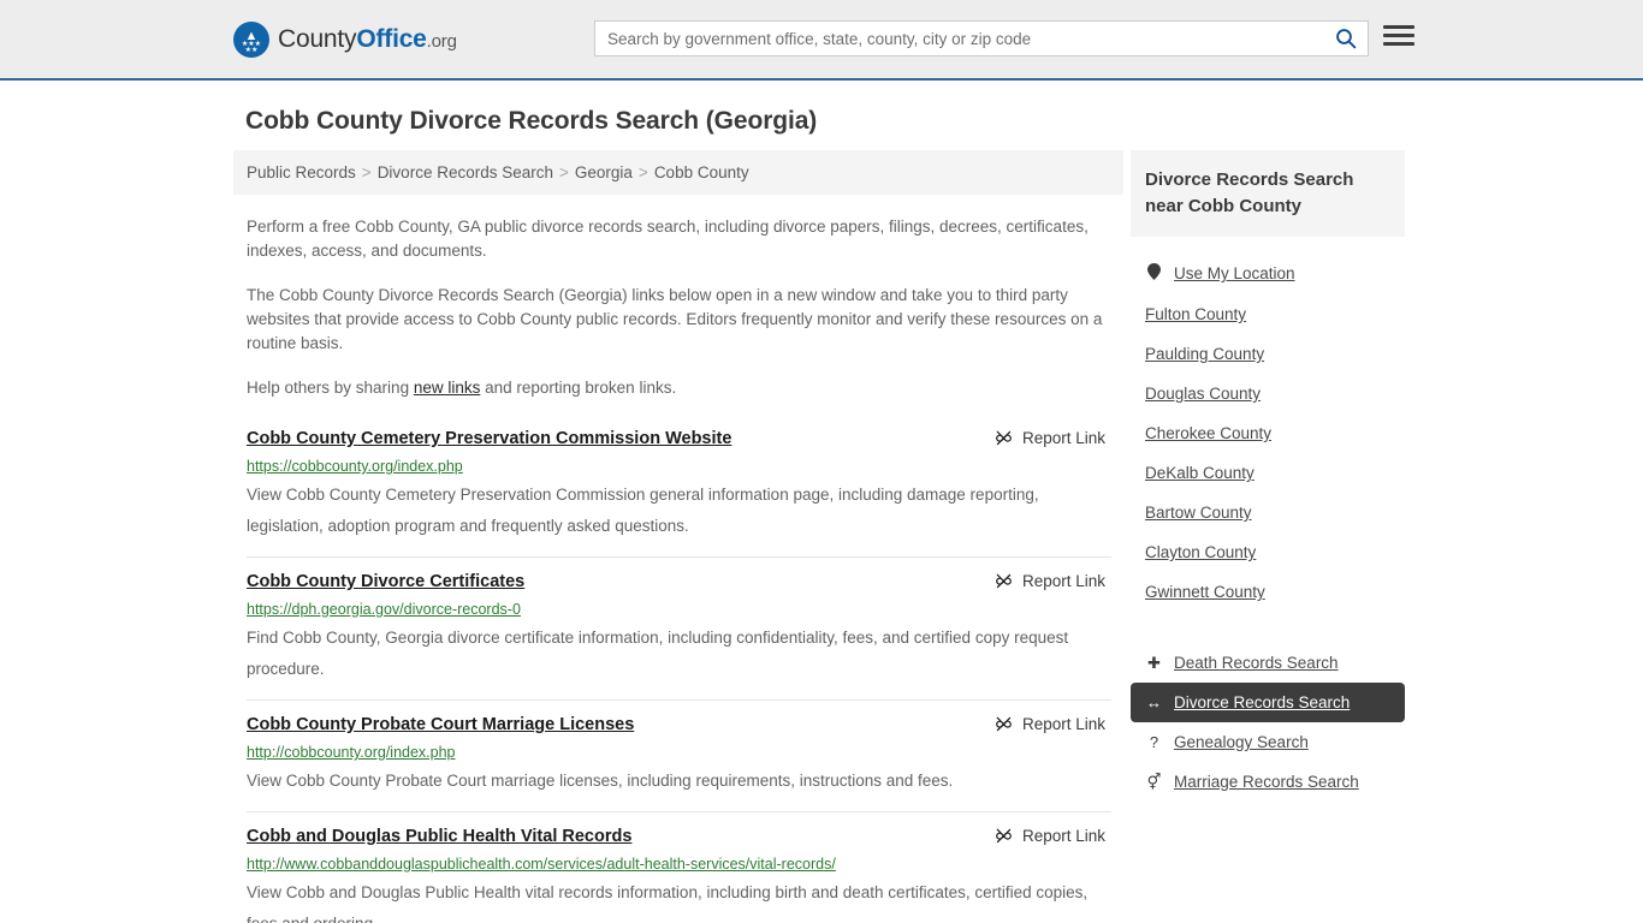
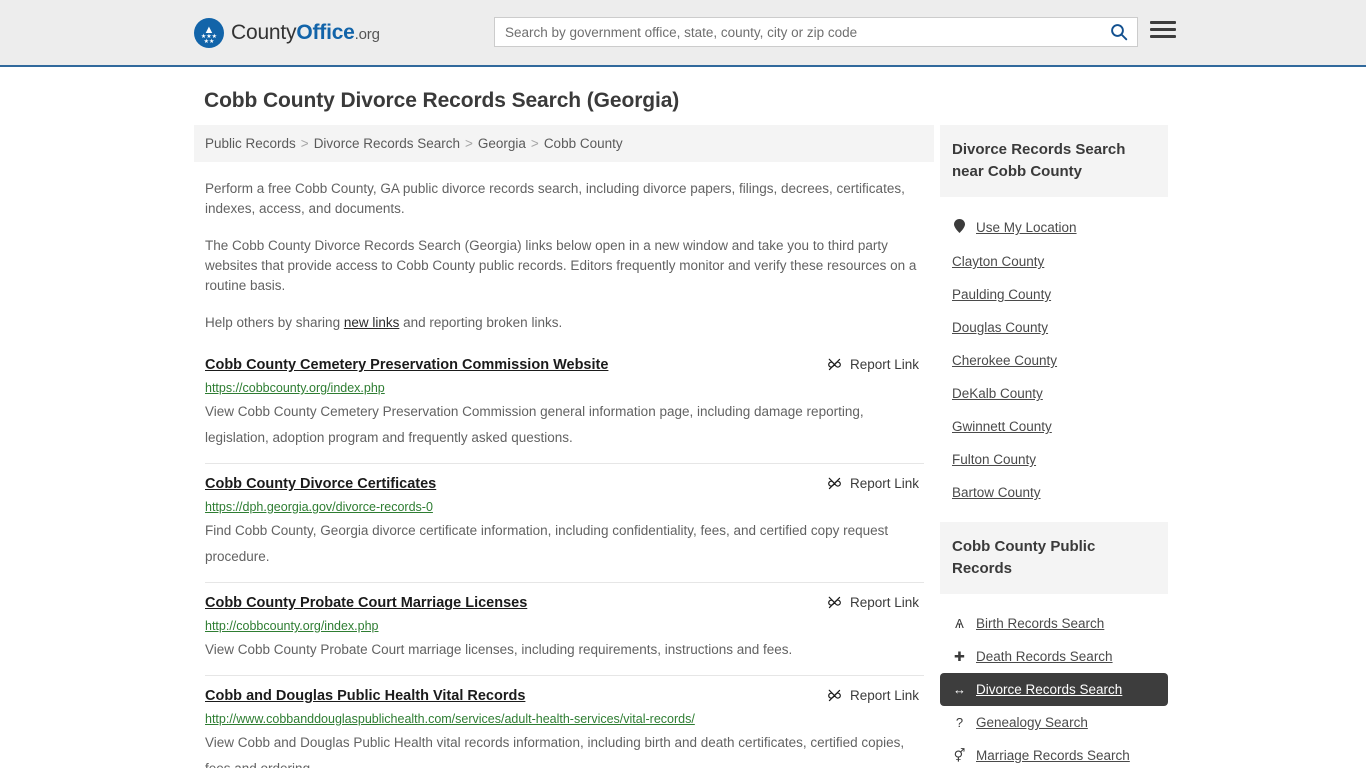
  ▲
  CountyOffice.org
  Search by government office, state, county, city or zip code
  Cobb County Divorce Records Search (Georgia)
  Public Records > Divorce Records Search > Georgia > Cobb County
  Perform a free Cobb County, GA public divorce records search, including divorce papers, filings, decrees, certificates, indexes, access, and documents.
  The Cobb County Divorce Records Search (Georgia) links below open in a new window and take you to third party websites that provide access to Cobb County public records. Editors frequently monitor and verify these resources on a routine basis.
  Help others by sharing new links and reporting broken links.
  Cobb County Cemetery Preservation Commission Website
  Report Link
  https://cobbcounty.org/index.php
  View Cobb County Cemetery Preservation Commission general information page, including damage reporting, legislation, adoption program and frequently asked questions.
  Cobb County Divorce Certificates
  Report Link
  https://dph.georgia.gov/divorce-records-0
  Find Cobb County, Georgia divorce certificate information, including confidentiality, fees, and certified copy request procedure.
  Cobb County Probate Court Marriage Licenses
  Report Link
  http://cobbcounty.org/index.php
  View Cobb County Probate Court marriage licenses, including requirements, instructions and fees.
  Cobb and Douglas Public Health Vital Records
  Report Link
  http://www.cobbanddouglaspublichealth.com/services/adult-health-services/vital-records/
  View Cobb and Douglas Public Health vital records information, including birth and death certificates, certified copies,
  Divorce Records Search near Cobb County
  Use My Location
- Fulton County
+ Clayton County
  Paulding County
  Douglas County
  Cherokee County
  DeKalb County
- Bartow County
+ Gwinnett County
- Clayton County
+ Fulton County
- Gwinnett County
+ Bartow County
+ Cobb County Public Records
+ Ѧ
+ Birth Records Search
  ✚
  Death Records Search
  ↔
  Divorce Records Search
  ?
  Genealogy Search
  ⚥
  Marriage Records Search
